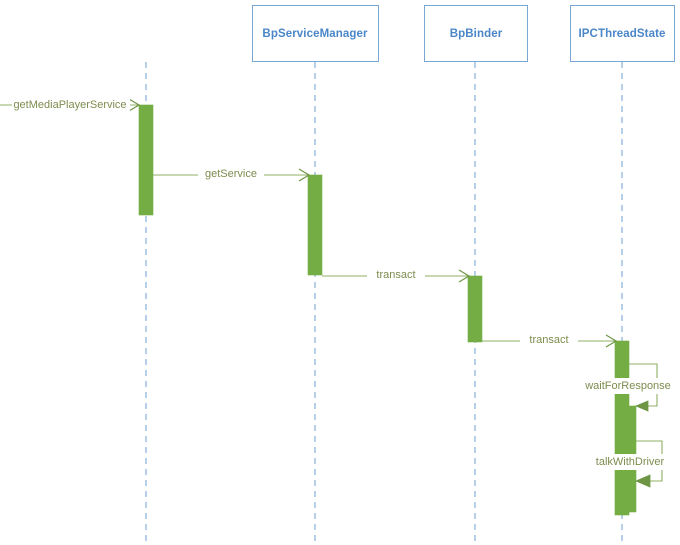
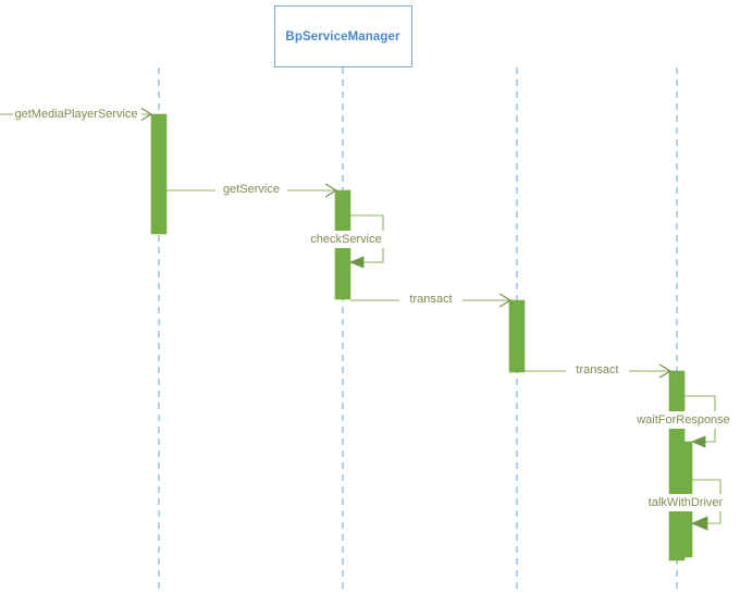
  BpServiceManager
- BpBinder
- IPCThreadState
  getMediaPlayerService
  getService
+ checkService
  transact
  transact
  waitForResponse
  talkWithDriver
